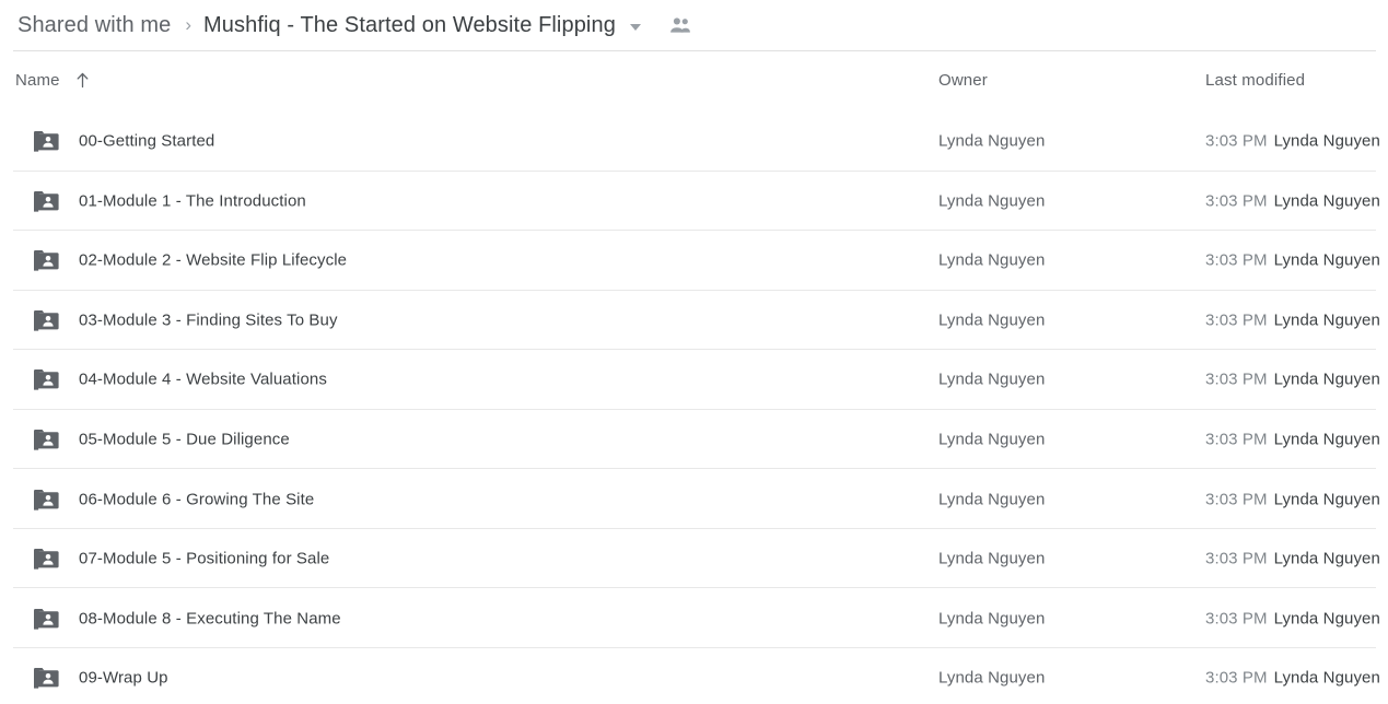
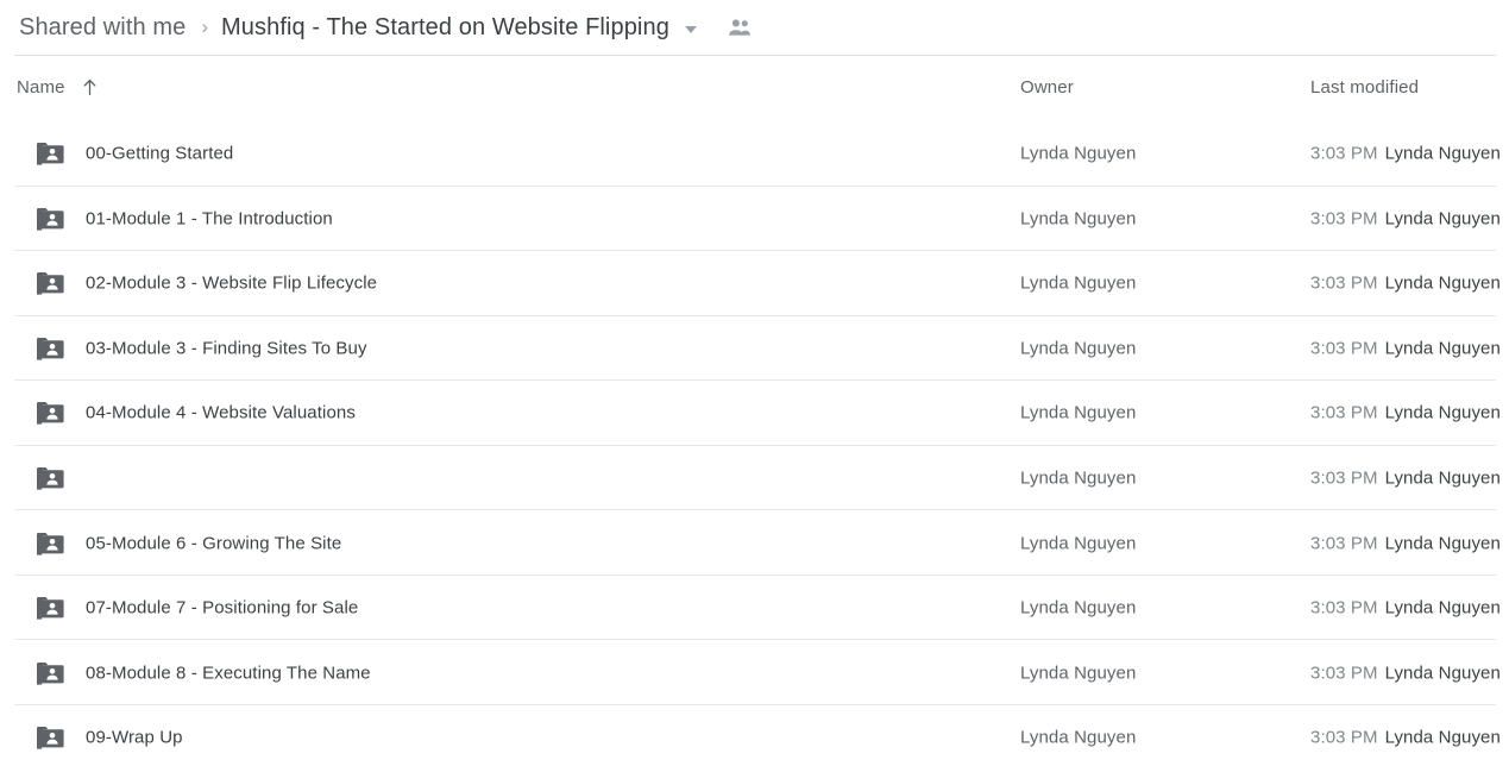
  Shared with me
  ›
  Mushfiq - The Started on Website Flipping
  Name
  Owner
  Last modified
  00-Getting Started
  Lynda Nguyen
  3:03 PM Lynda Nguyen
  01-Module 1 - The Introduction
  Lynda Nguyen
  3:03 PM Lynda Nguyen
- 02-Module 2 - Website Flip Lifecycle
+ 02-Module 3 - Website Flip Lifecycle
  Lynda Nguyen
  3:03 PM Lynda Nguyen
  03-Module 3 - Finding Sites To Buy
  Lynda Nguyen
  3:03 PM Lynda Nguyen
  04-Module 4 - Website Valuations
  Lynda Nguyen
  3:03 PM Lynda Nguyen
- 05-Module 5 - Due Diligence
  Lynda Nguyen
  3:03 PM Lynda Nguyen
- 06-Module 6 - Growing The Site
+ 05-Module 6 - Growing The Site
  Lynda Nguyen
  3:03 PM Lynda Nguyen
- 07-Module 5 - Positioning for Sale
+ 07-Module 7 - Positioning for Sale
  Lynda Nguyen
  3:03 PM Lynda Nguyen
  08-Module 8 - Executing The Name
  Lynda Nguyen
  3:03 PM Lynda Nguyen
  09-Wrap Up
  Lynda Nguyen
  3:03 PM Lynda Nguyen
